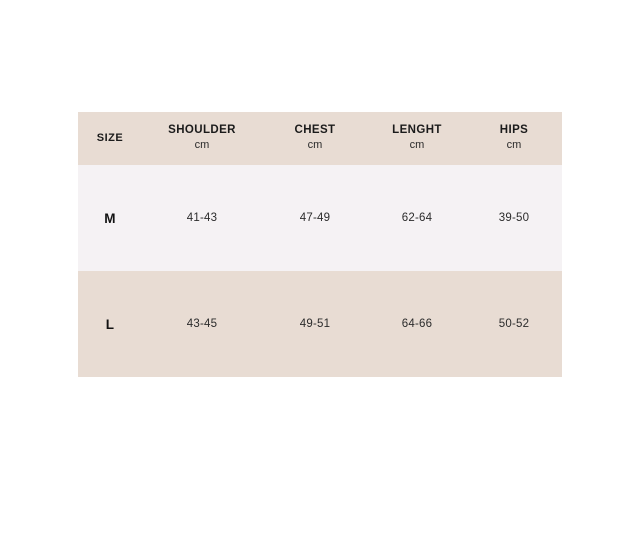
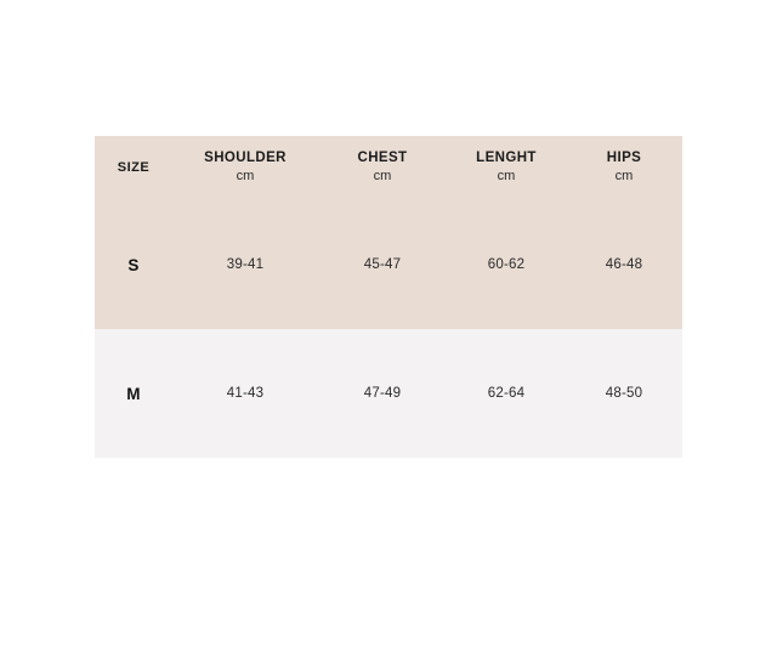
  SIZE	SHOULDER cm	CHEST cm	LENGHT cm	HIPS cm
+ S	39-41	45-47	60-62	46-48
- M	41-43	47-49	62-64	39-50
+ M	41-43	47-49	62-64	48-50
- L	43-45	49-51	64-66	50-52
